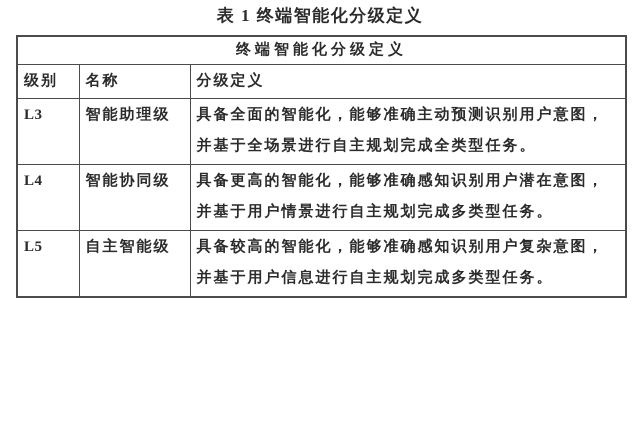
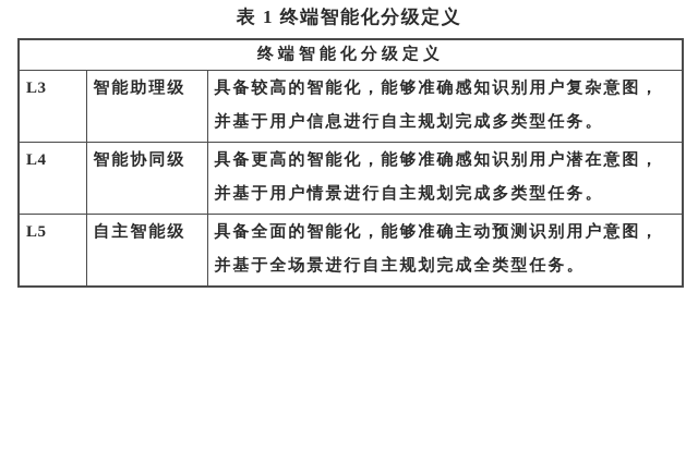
  表 1 终端智能化分级定义
  终端智能化分级定义
- 级别	名称	分级定义
- L3	智能助理级	具备全面的智能化，能够准确主动预测识别用户意图， 并基于全场景进行自主规划完成全类型任务。
+ L3	智能助理级	具备较高的智能化，能够准确感知识别用户复杂意图， 并基于用户信息进行自主规划完成多类型任务。
  L4	智能协同级	具备更高的智能化，能够准确感知识别用户潜在意图， 并基于用户情景进行自主规划完成多类型任务。
- L5	自主智能级	具备较高的智能化，能够准确感知识别用户复杂意图， 并基于用户信息进行自主规划完成多类型任务。
+ L5	自主智能级	具备全面的智能化，能够准确主动预测识别用户意图， 并基于全场景进行自主规划完成全类型任务。
